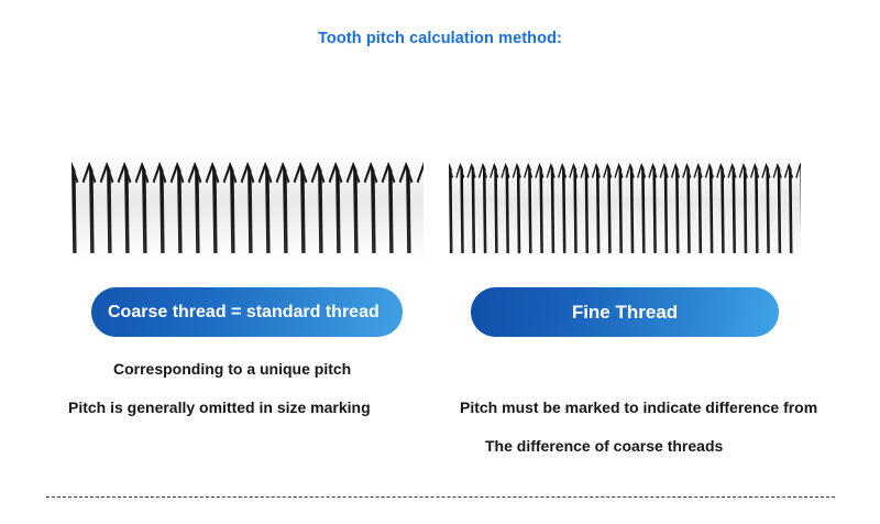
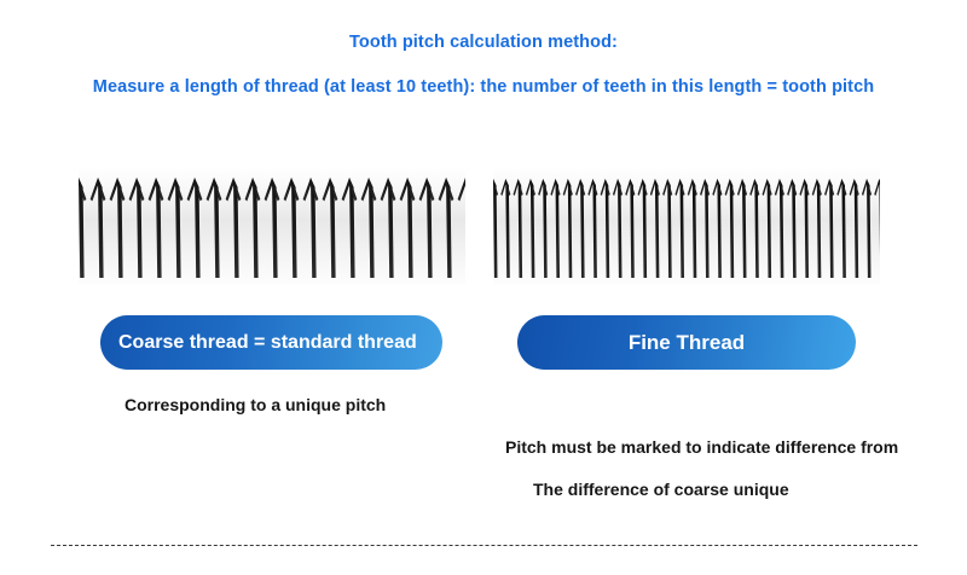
  Tooth pitch calculation method:
+ Measure a length of thread (at least 10 teeth): the number of teeth in this length = tooth pitch
  Coarse thread = standard thread
  Fine Thread
  Corresponding to a unique pitch
- Pitch is generally omitted in size marking
  Pitch must be marked to indicate difference from
- The difference of coarse threads
+ The difference of coarse unique
